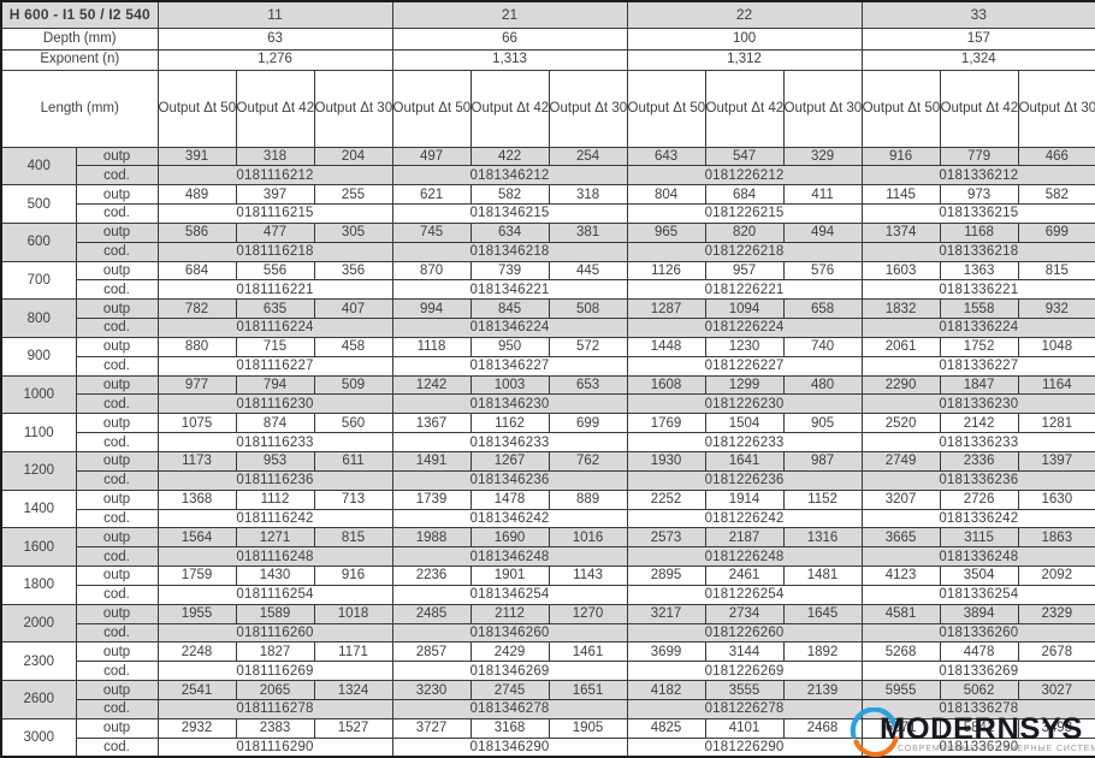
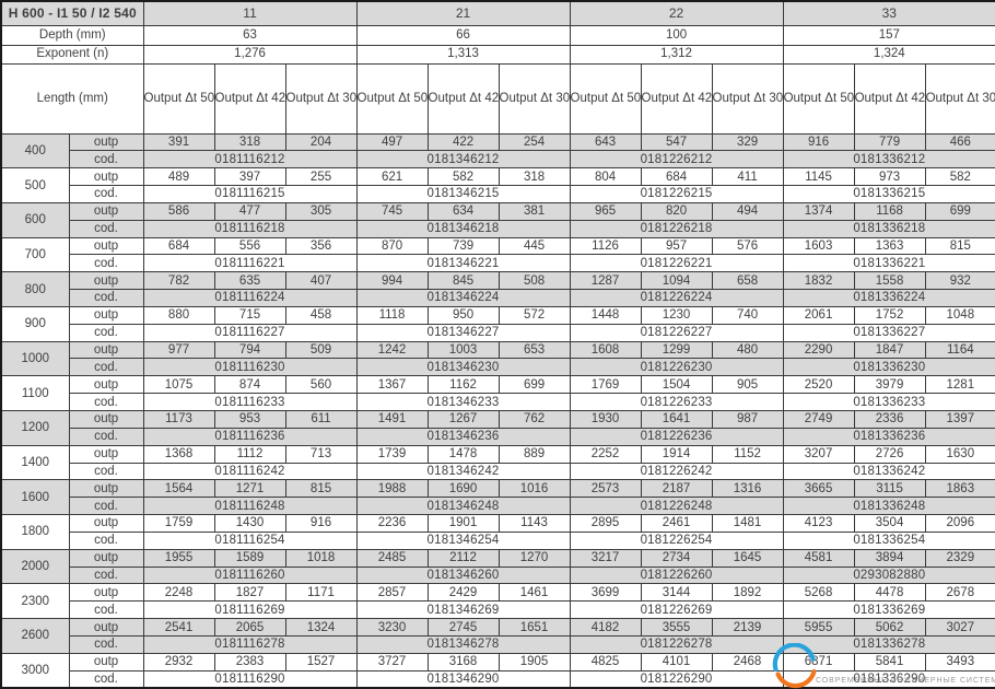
  H 600 - I1 50 / I2 540	11	21	22	33
  Depth (mm)	63	66	100	157
  Exponent (n)	1,276	1,313	1,312	1,324
  400	outp	391	318	204	497	422	254	643	547	329	916	779	466
  cod.	0181116212	0181346212	0181226212	0181336212
  500	outp	489	397	255	621	582	318	804	684	411	1145	973	582
  cod.	0181116215	0181346215	0181226215	0181336215
  600	outp	586	477	305	745	634	381	965	820	494	1374	1168	699
  cod.	0181116218	0181346218	0181226218	0181336218
  700	outp	684	556	356	870	739	445	1126	957	576	1603	1363	815
  cod.	0181116221	0181346221	0181226221	0181336221
  800	outp	782	635	407	994	845	508	1287	1094	658	1832	1558	932
  cod.	0181116224	0181346224	0181226224	0181336224
  900	outp	880	715	458	1118	950	572	1448	1230	740	2061	1752	1048
  cod.	0181116227	0181346227	0181226227	0181336227
  1000	outp	977	794	509	1242	1003	653	1608	1299	480	2290	1847	1164
  cod.	0181116230	0181346230	0181226230	0181336230
- 1100	outp	1075	874	560	1367	1162	699	1769	1504	905	2520	2142	1281
+ 1100	outp	1075	874	560	1367	1162	699	1769	1504	905	2520	3979	1281
  cod.	0181116233	0181346233	0181226233	0181336233
  1200	outp	1173	953	611	1491	1267	762	1930	1641	987	2749	2336	1397
  cod.	0181116236	0181346236	0181226236	0181336236
  1400	outp	1368	1112	713	1739	1478	889	2252	1914	1152	3207	2726	1630
  cod.	0181116242	0181346242	0181226242	0181336242
  1600	outp	1564	1271	815	1988	1690	1016	2573	2187	1316	3665	3115	1863
  cod.	0181116248	0181346248	0181226248	0181336248
- 1800	outp	1759	1430	916	2236	1901	1143	2895	2461	1481	4123	3504	2092
+ 1800	outp	1759	1430	916	2236	1901	1143	2895	2461	1481	4123	3504	2096
  cod.	0181116254	0181346254	0181226254	0181336254
  2000	outp	1955	1589	1018	2485	2112	1270	3217	2734	1645	4581	3894	2329
- cod.	0181116260	0181346260	0181226260	0181336260
+ cod.	0181116260	0181346260	0181226260	0293082880
  2300	outp	2248	1827	1171	2857	2429	1461	3699	3144	1892	5268	4478	2678
  cod.	0181116269	0181346269	0181226269	0181336269
  2600	outp	2541	2065	1324	3230	2745	1651	4182	3555	2139	5955	5062	3027
  cod.	0181116278	0181346278	0181226278	0181336278
  3000	outp	2932	2383	1527	3727	3168	1905	4825	4101	2468	6871	5841	3493
  cod.	0181116290	0181346290	0181226290	0181336290
- MODERNSYS
